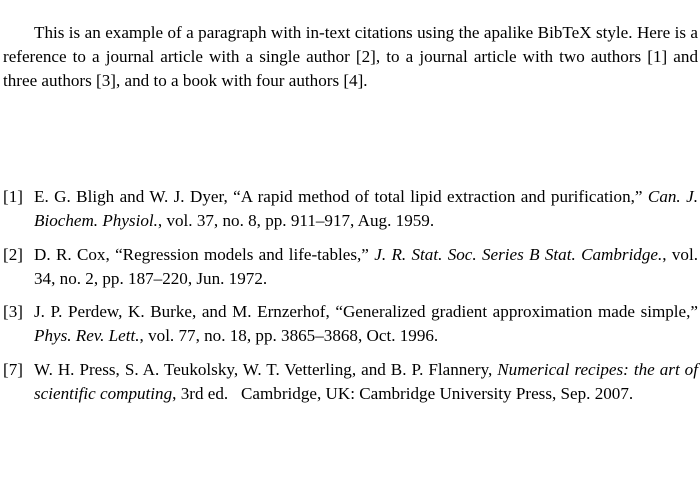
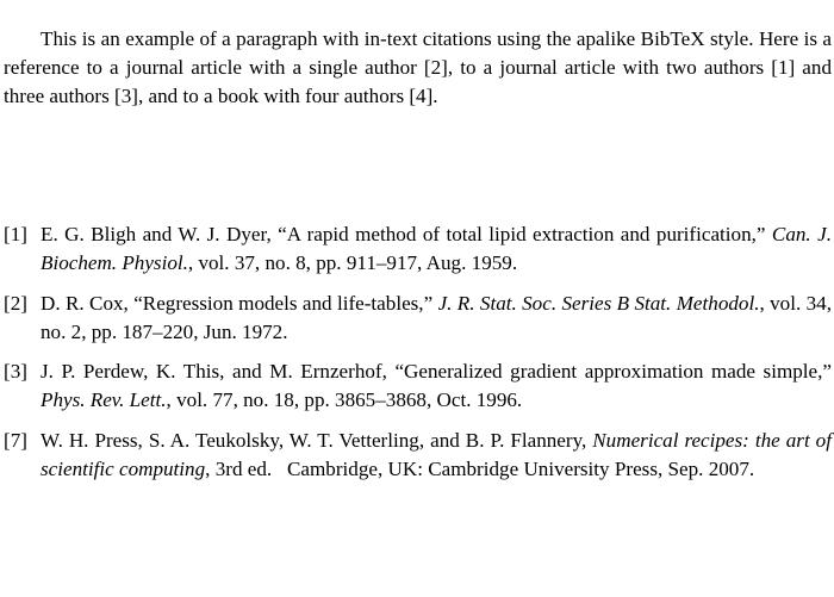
  This is an example of a paragraph with in-text citations using the apalike BibTeX style. Here is a reference to a journal article with a single author [2], to a journal article with two authors [1] and three authors [3], and to a book with four authors [4].
  [1]
  E. G. Bligh and W. J. Dyer, “A rapid method of total lipid extraction and purification,” Can. J. Biochem. Physiol., vol. 37, no. 8, pp. 911–917, Aug. 1959.
  [2]
- D. R. Cox, “Regression models and life-tables,” J. R. Stat. Soc. Series B Stat. Cambridge., vol. 34, no. 2, pp. 187–220, Jun. 1972.
+ D. R. Cox, “Regression models and life-tables,” J. R. Stat. Soc. Series B Stat. Methodol., vol. 34, no. 2, pp. 187–220, Jun. 1972.
  [3]
- J. P. Perdew, K. Burke, and M. Ernzerhof, “Generalized gradient approximation made simple,” Phys. Rev. Lett., vol. 77, no. 18, pp. 3865–3868, Oct. 1996.
+ J. P. Perdew, K. This, and M. Ernzerhof, “Generalized gradient approximation made simple,” Phys. Rev. Lett., vol. 77, no. 18, pp. 3865–3868, Oct. 1996.
  [7]
  W. H. Press, S. A. Teukolsky, W. T. Vetterling, and B. P. Flannery, Numerical recipes: the art of scientific computing, 3rd ed. Cambridge, UK: Cambridge University Press, Sep. 2007.
